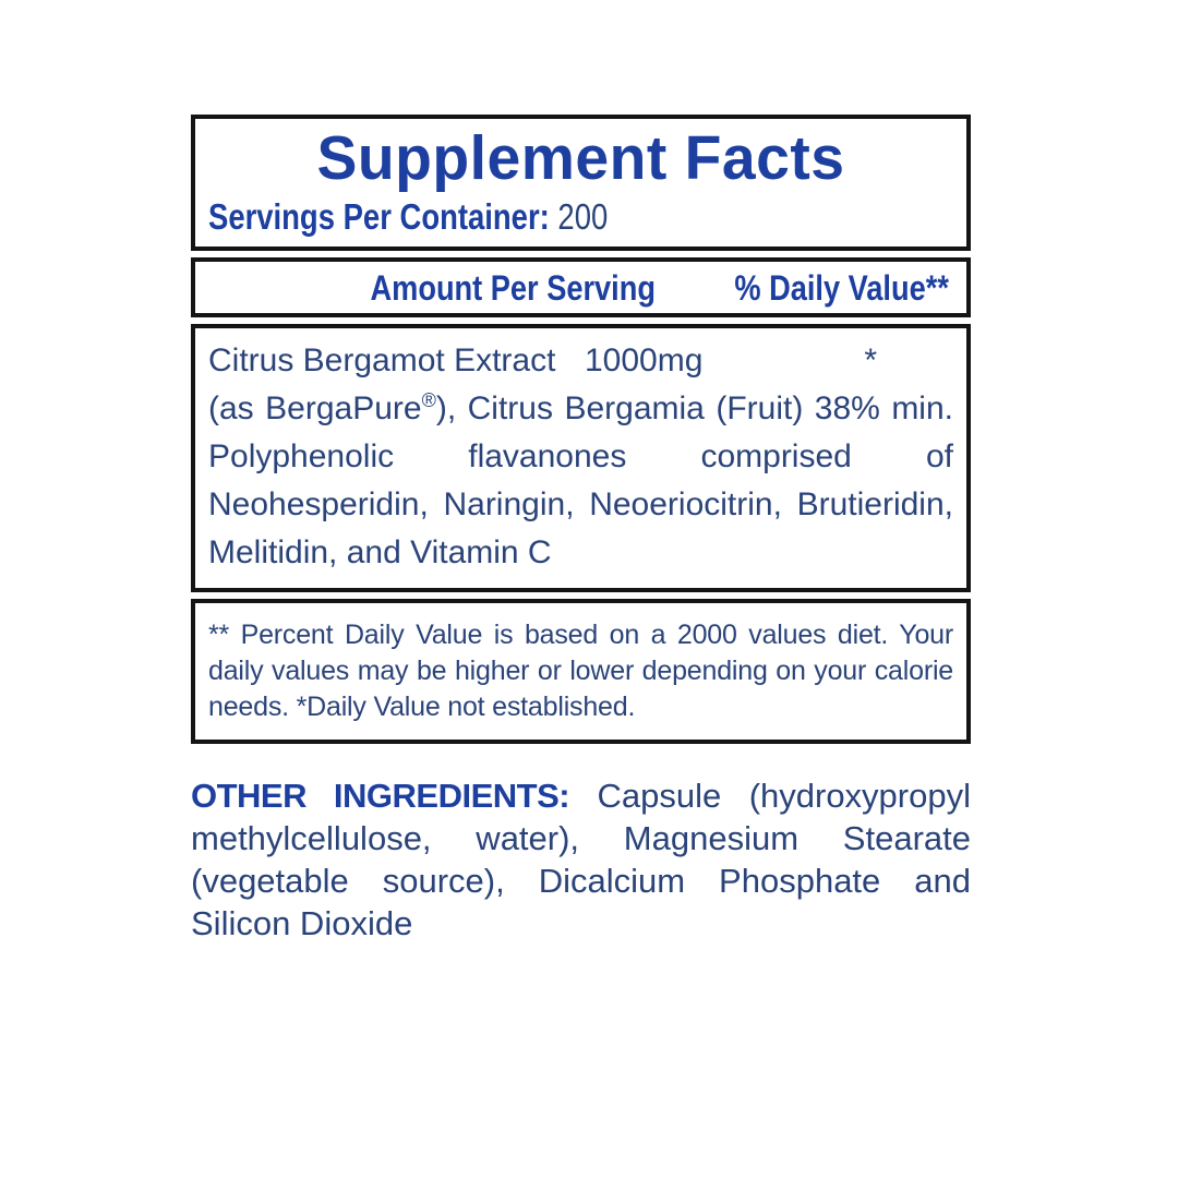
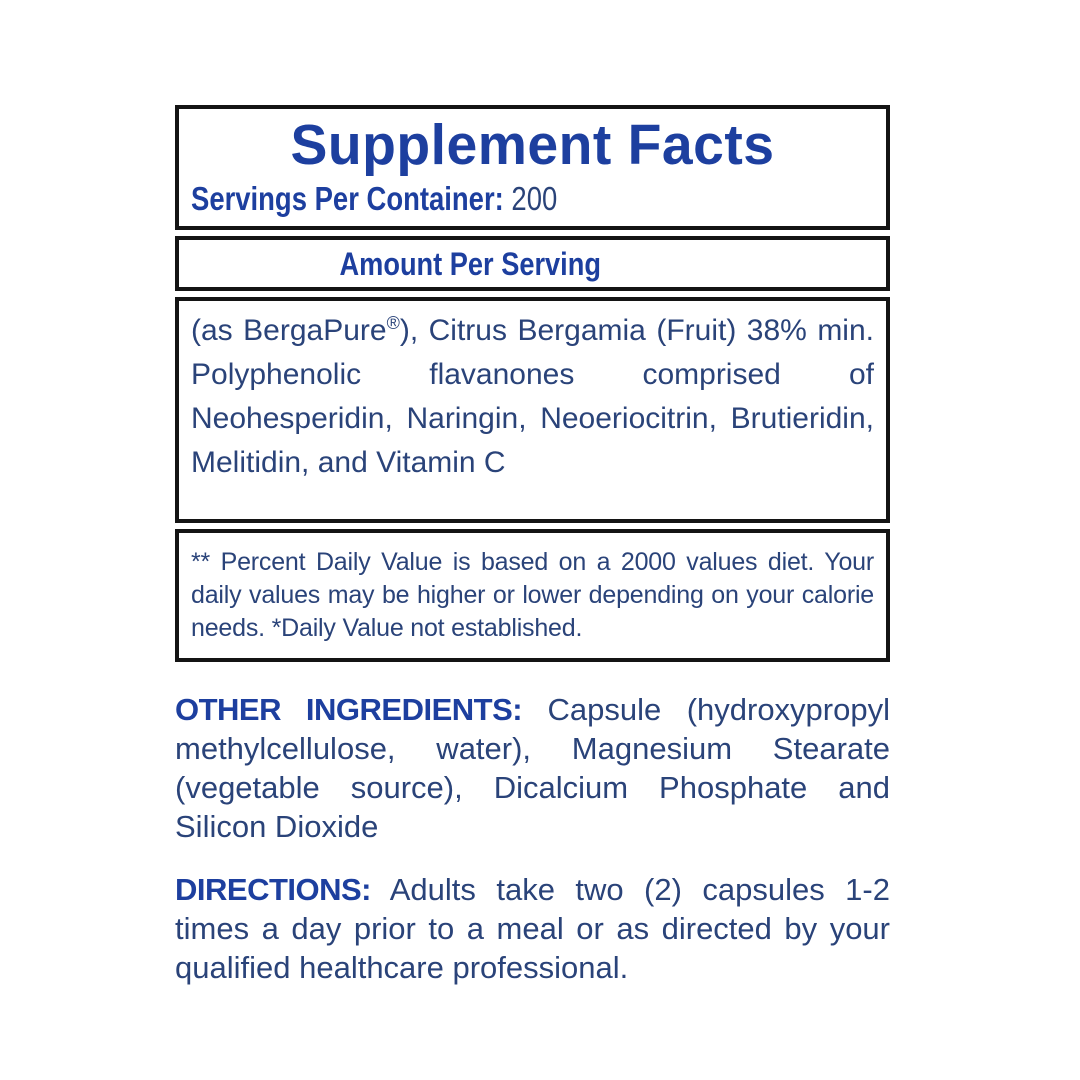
  Supplement Facts
  Servings Per Container: 200
  Amount Per Serving
- % Daily Value**
- Citrus Bergamot Extract
- 1000mg
- *
  (as BergaPure®), Citrus Bergamia (Fruit) 38% min. Polyphenolic flavanones comprised of Neohesperidin, Naringin, Neoeriocitrin, Brutieridin, Melitidin, and Vitamin C
  ** Percent Daily Value is based on a 2000 values diet. Your daily values may be higher or lower depending on your calorie needs. *Daily Value not established.
  OTHER INGREDIENTS: Capsule (hydroxypropyl methylcellulose, water), Magnesium Stearate (vegetable source), Dicalcium Phosphate and Silicon Dioxide
+ DIRECTIONS: Adults take two (2) capsules 1-2 times a day prior to a meal or as directed by your qualified healthcare professional.
